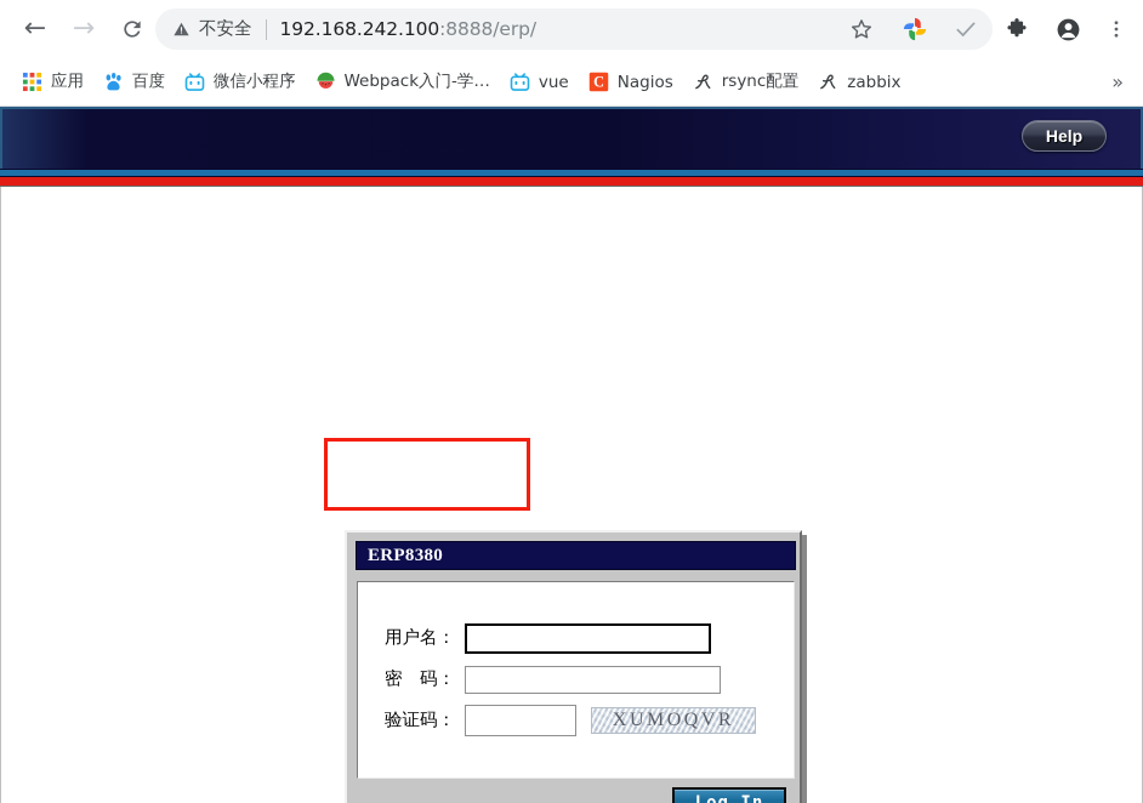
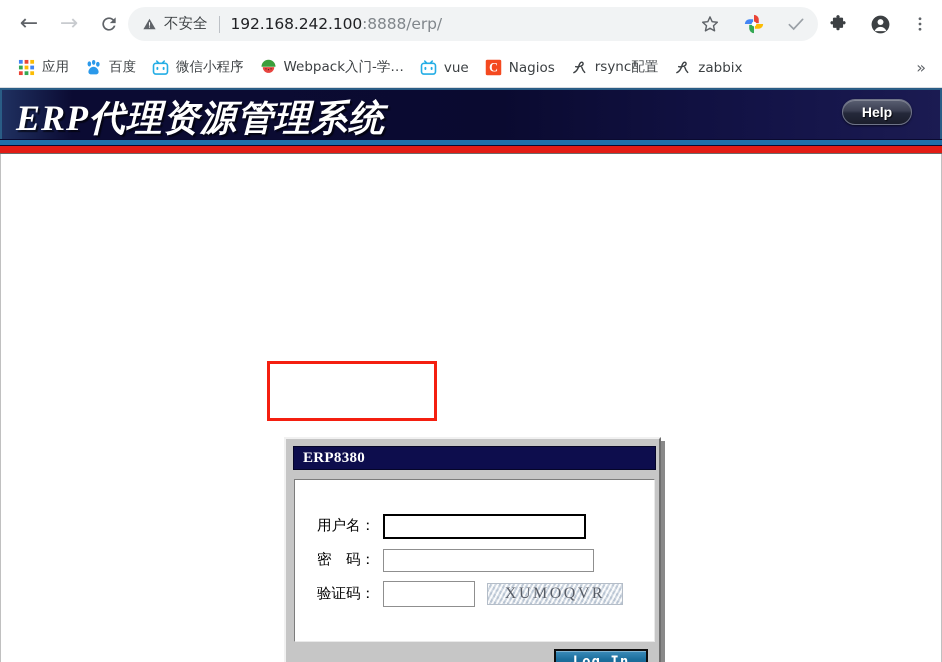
  ←
  →
  不安全
  192.168.242.100:8888/erp/
  应用
  百度
  微信小程序
  Webpack入门-学…
  vue
  C
  Nagios
  rsync配置
  zabbix
  »
+ ERP代理资源管理系统
  Help
  ERP8380
  用户名：
  密 码：
  验证码：
  XUMOQVR
